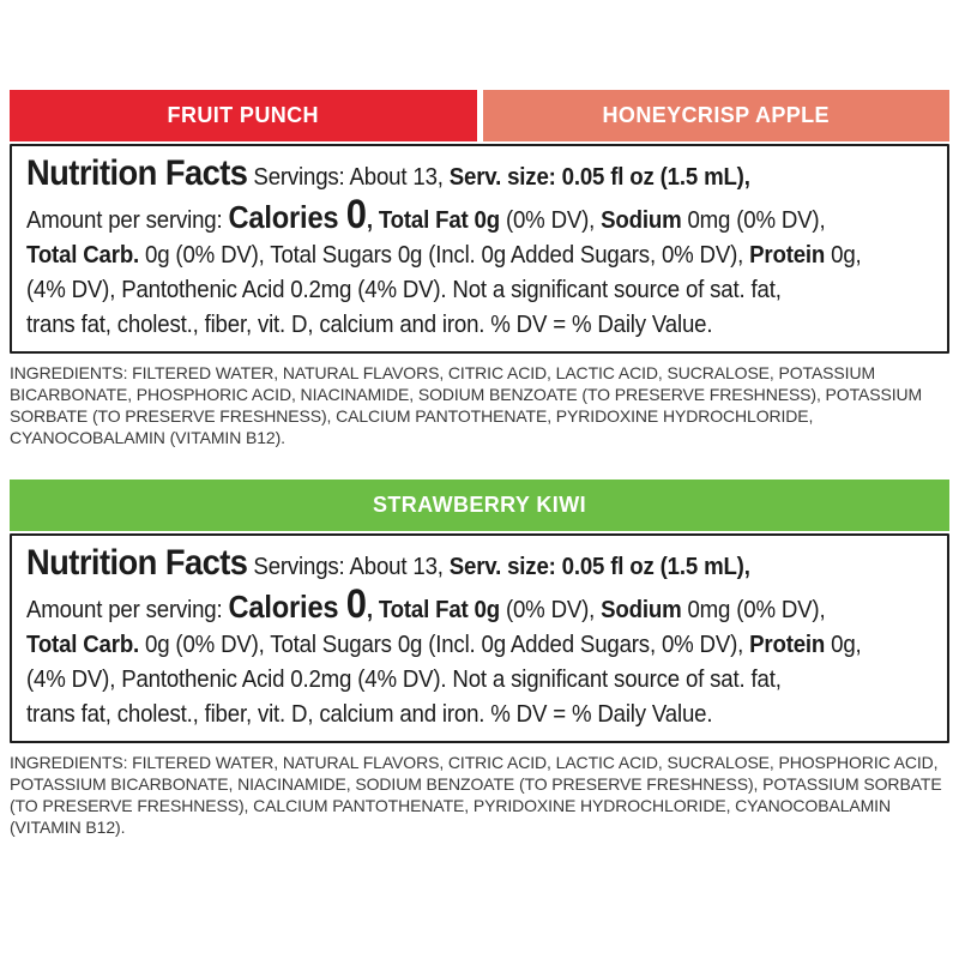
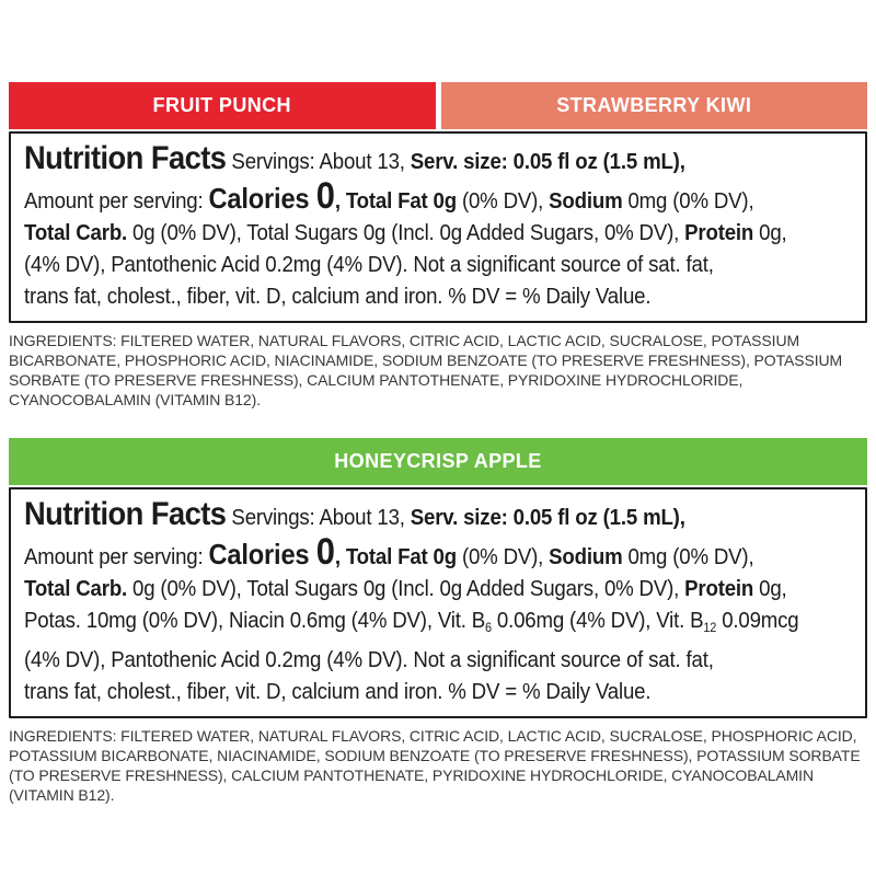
  FRUIT PUNCH
- HONEYCRISP APPLE
+ STRAWBERRY KIWI
  Nutrition Facts Servings: About 13, Serv. size: 0.05 fl oz (1.5 mL),
  Amount per serving: Calories 0, Total Fat 0g (0% DV), Sodium 0mg (0% DV),
  Total Carb. 0g (0% DV), Total Sugars 0g (Incl. 0g Added Sugars, 0% DV), Protein 0g,
  (4% DV), Pantothenic Acid 0.2mg (4% DV). Not a significant source of sat. fat,
  trans fat, cholest., fiber, vit. D, calcium and iron. % DV = % Daily Value.
  INGREDIENTS: FILTERED WATER, NATURAL FLAVORS, CITRIC ACID, LACTIC ACID, SUCRALOSE, POTASSIUM BICARBONATE, PHOSPHORIC ACID, NIACINAMIDE, SODIUM BENZOATE (TO PRESERVE FRESHNESS), POTASSIUM SORBATE (TO PRESERVE FRESHNESS), CALCIUM PANTOTHENATE, PYRIDOXINE HYDROCHLORIDE, CYANOCOBALAMIN (VITAMIN B12).
- STRAWBERRY KIWI
+ HONEYCRISP APPLE
  Nutrition Facts Servings: About 13, Serv. size: 0.05 fl oz (1.5 mL),
  Amount per serving: Calories 0, Total Fat 0g (0% DV), Sodium 0mg (0% DV),
  Total Carb. 0g (0% DV), Total Sugars 0g (Incl. 0g Added Sugars, 0% DV), Protein 0g,
+ Potas. 10mg (0% DV), Niacin 0.6mg (4% DV), Vit. B6 0.06mg (4% DV), Vit. B12 0.09mcg
  (4% DV), Pantothenic Acid 0.2mg (4% DV). Not a significant source of sat. fat,
  trans fat, cholest., fiber, vit. D, calcium and iron. % DV = % Daily Value.
  INGREDIENTS: FILTERED WATER, NATURAL FLAVORS, CITRIC ACID, LACTIC ACID, SUCRALOSE, PHOSPHORIC ACID, POTASSIUM BICARBONATE, NIACINAMIDE, SODIUM BENZOATE (TO PRESERVE FRESHNESS), POTASSIUM SORBATE (TO PRESERVE FRESHNESS), CALCIUM PANTOTHENATE, PYRIDOXINE HYDROCHLORIDE, CYANOCOBALAMIN (VITAMIN B12).
